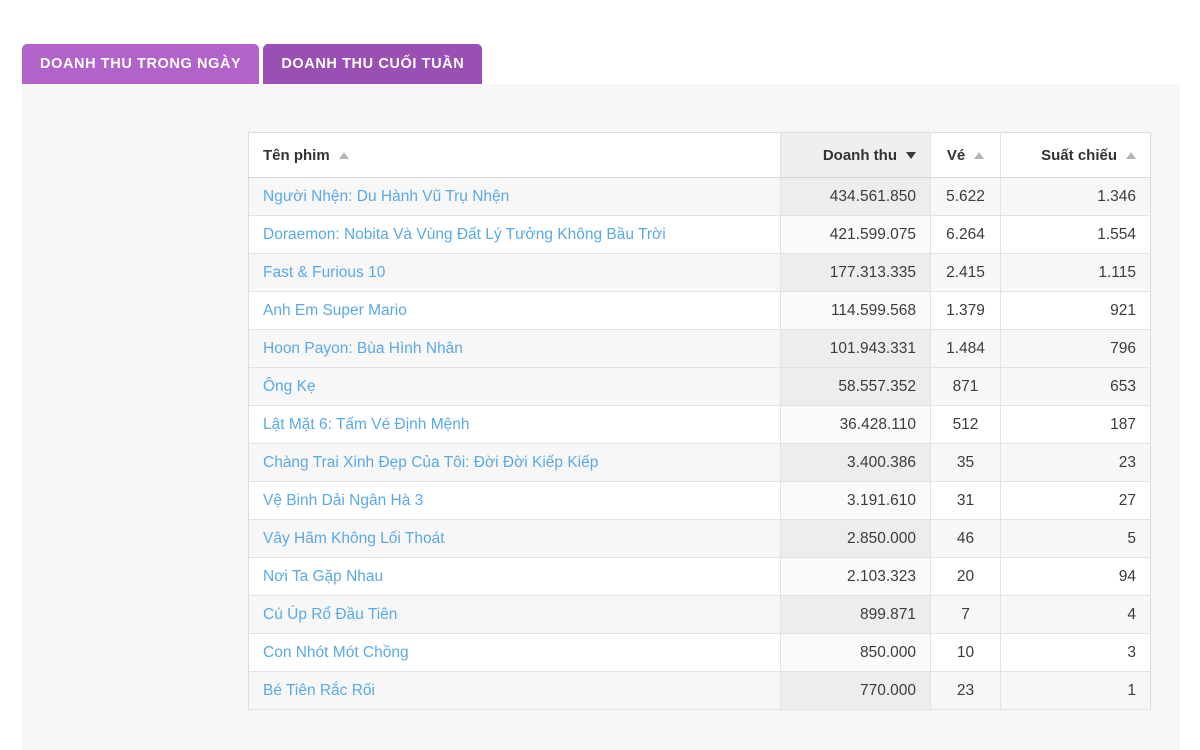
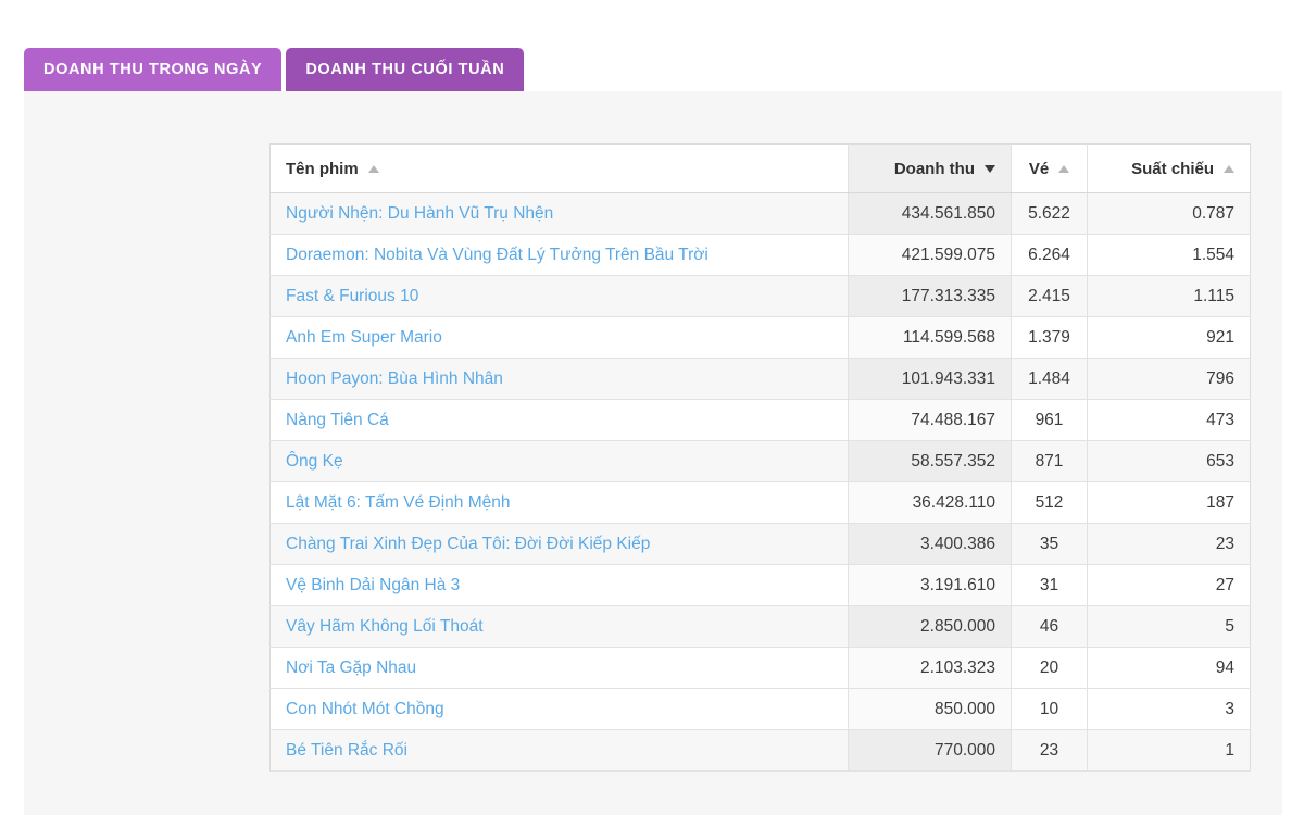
  DOANH THU TRONG NGÀY
  DOANH THU CUỐI TUẦN
  Tên phim	Doanh thu	Vé	Suất chiếu
- Người Nhện: Du Hành Vũ Trụ Nhện	434.561.850	5.622	1.346
+ Người Nhện: Du Hành Vũ Trụ Nhện	434.561.850	5.622	0.787
- Doraemon: Nobita Và Vùng Đất Lý Tưởng Không Bầu Trời	421.599.075	6.264	1.554
+ Doraemon: Nobita Và Vùng Đất Lý Tưởng Trên Bầu Trời	421.599.075	6.264	1.554
  Fast & Furious 10	177.313.335	2.415	1.115
  Anh Em Super Mario	114.599.568	1.379	921
  Hoon Payon: Bùa Hình Nhân	101.943.331	1.484	796
+ Nàng Tiên Cá	74.488.167	961	473
  Ông Kẹ	58.557.352	871	653
  Lật Mặt 6: Tấm Vé Định Mệnh	36.428.110	512	187
  Chàng Trai Xinh Đẹp Của Tôi: Đời Đời Kiếp Kiếp	3.400.386	35	23
  Vệ Binh Dải Ngân Hà 3	3.191.610	31	27
  Vây Hãm Không Lối Thoát	2.850.000	46	5
  Nơi Ta Gặp Nhau	2.103.323	20	94
- Cú Úp Rổ Đầu Tiên	899.871	7	4
  Con Nhót Mót Chồng	850.000	10	3
  Bé Tiên Rắc Rối	770.000	23	1
